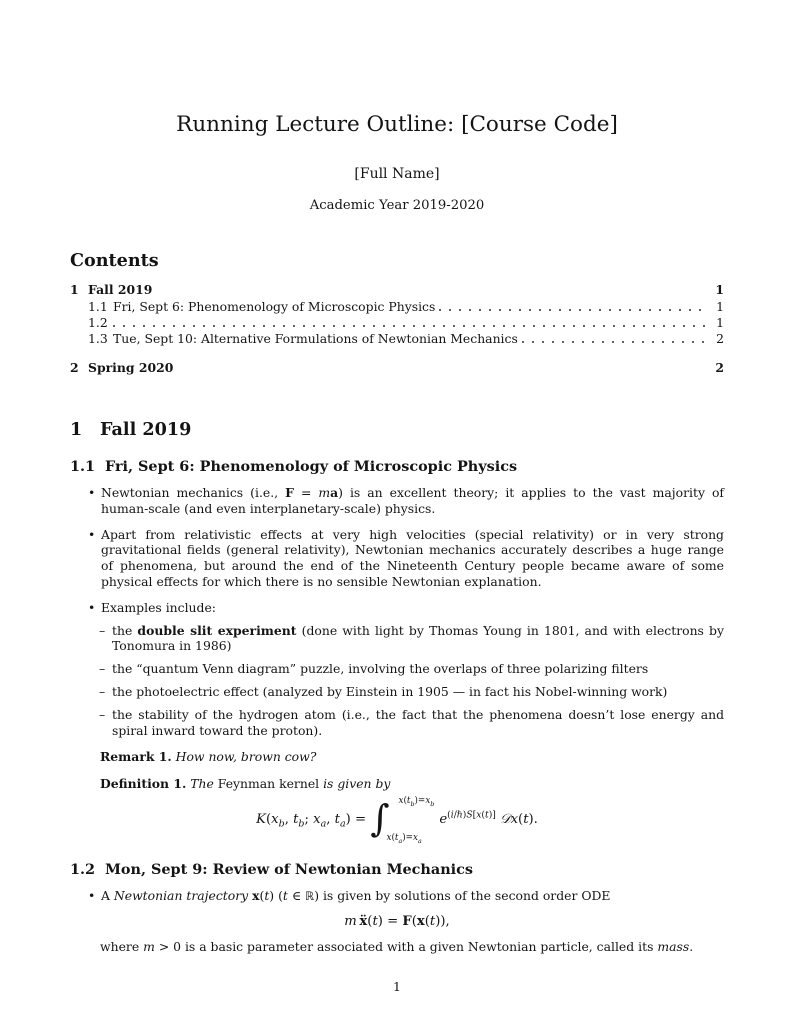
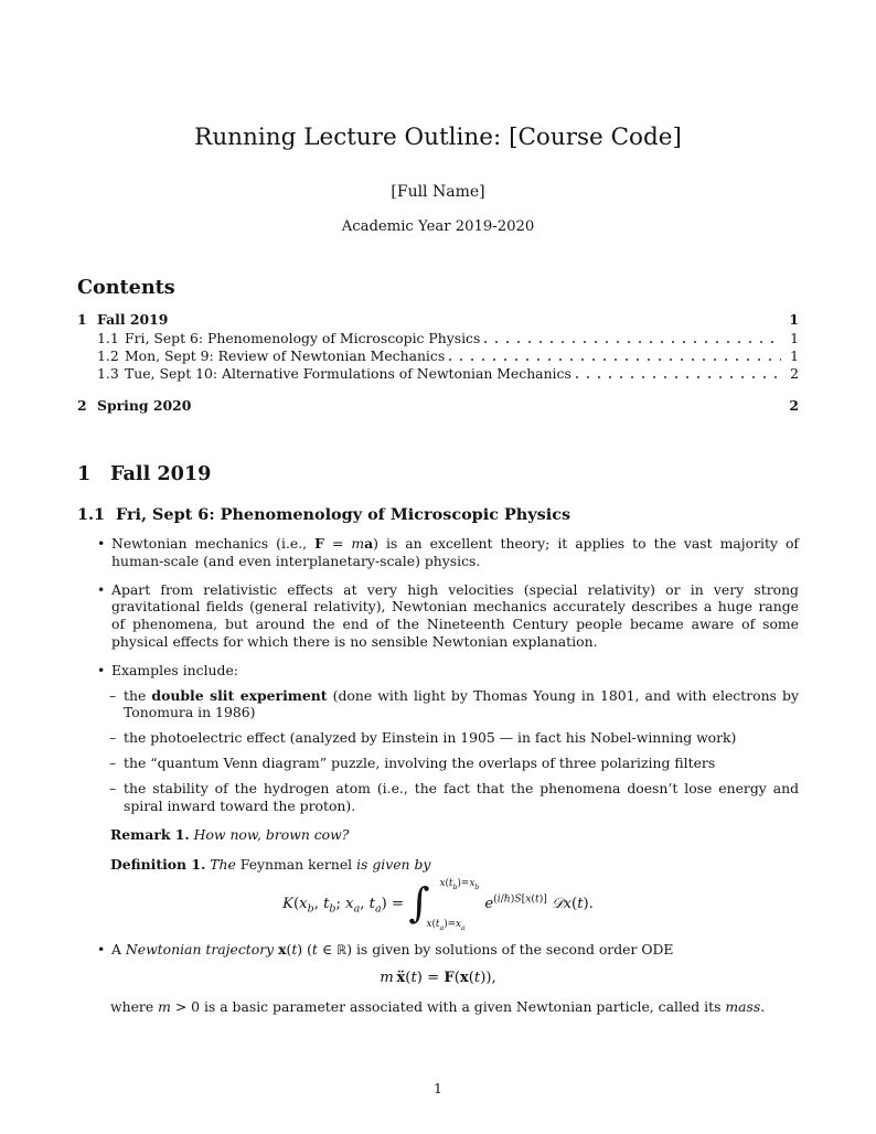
  Running Lecture Outline: [Course Code]
  [Full Name]
  Academic Year 2019-2020
  Contents
  1
  Fall 2019
  1
  1.1
  Fri, Sept 6: Phenomenology of Microscopic Physics
  1
  1.2
+ Mon, Sept 9: Review of Newtonian Mechanics
  1
  1.3
  Tue, Sept 10: Alternative Formulations of Newtonian Mechanics
  2
  2
  Spring 2020
  2
  1 Fall 2019
  1.1 Fri, Sept 6: Phenomenology of Microscopic Physics
  •
  Newtonian mechanics (i.e., F = ma) is an excellent theory; it applies to the vast majority of human-scale (and even interplanetary-scale) physics.
  •
  Apart from relativistic effects at very high velocities (special relativity) or in very strong gravitational fields (general relativity), Newtonian mechanics accurately describes a huge range of phenomena, but around the end of the Nineteenth Century people became aware of some physical effects for which there is no sensible Newtonian explanation.
  •
  Examples include:
  –
  the double slit experiment (done with light by Thomas Young in 1801, and with electrons by Tonomura in 1986)
  –
- the “quantum Venn diagram” puzzle, involving the overlaps of three polarizing filters
+ the photoelectric effect (analyzed by Einstein in 1905 — in fact his Nobel-winning work)
  –
- the photoelectric effect (analyzed by Einstein in 1905 — in fact his Nobel-winning work)
+ the “quantum Venn diagram” puzzle, involving the overlaps of three polarizing filters
  –
  the stability of the hydrogen atom (i.e., the fact that the phenomena doesn’t lose energy and spiral inward toward the proton).
  Remark 1. How now, brown cow?
  Definition 1. The Feynman kernel is given by
  K(xb, tb; xa, ta) = ∫
  x(t )=x
  x(t )=x
  e(i/ℏ)S[x(t)] 𝒟x(t).
- 1.2 Mon, Sept 9: Review of Newtonian Mechanics
  •
  A Newtonian trajectory x(t) (t ∈ ℝ) is given by solutions of the second order ODE
  m ẍ(t) = F(x(t)),
  where m > 0 is a basic parameter associated with a given Newtonian particle, called its mass.
  1
